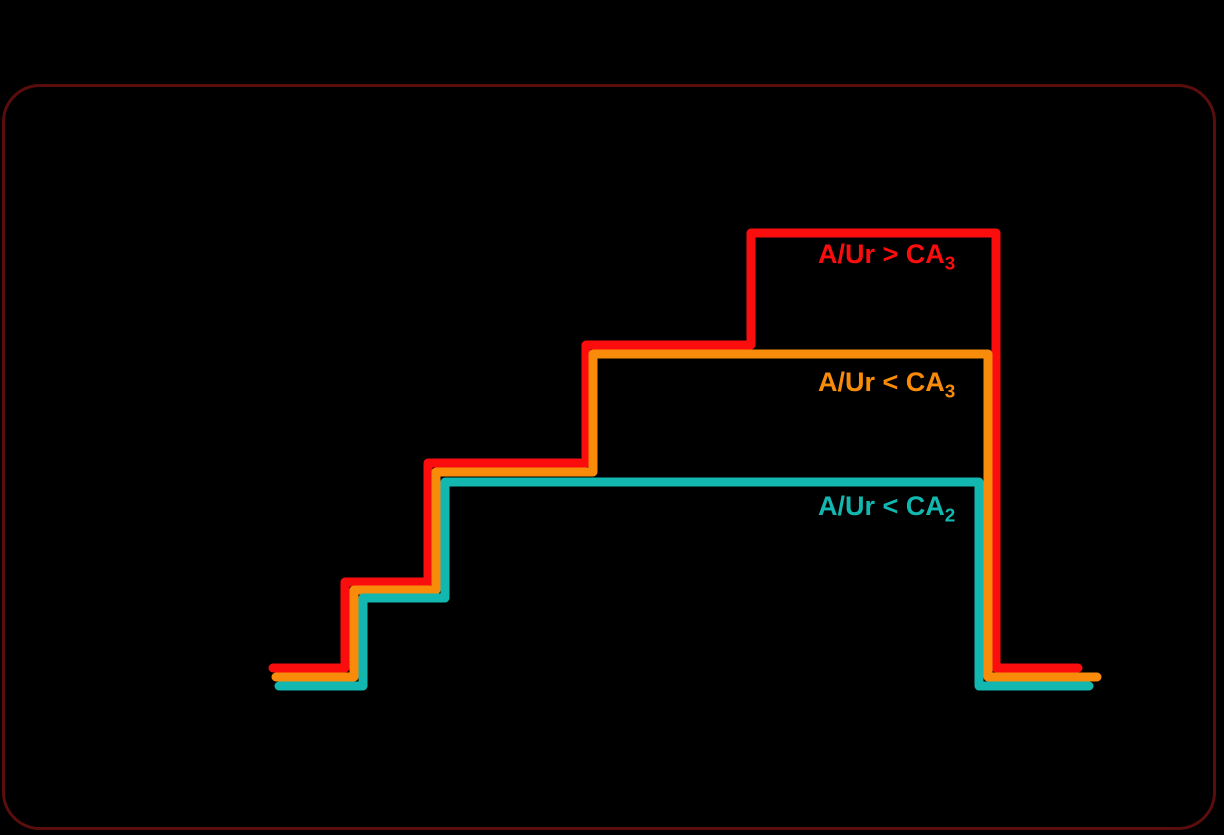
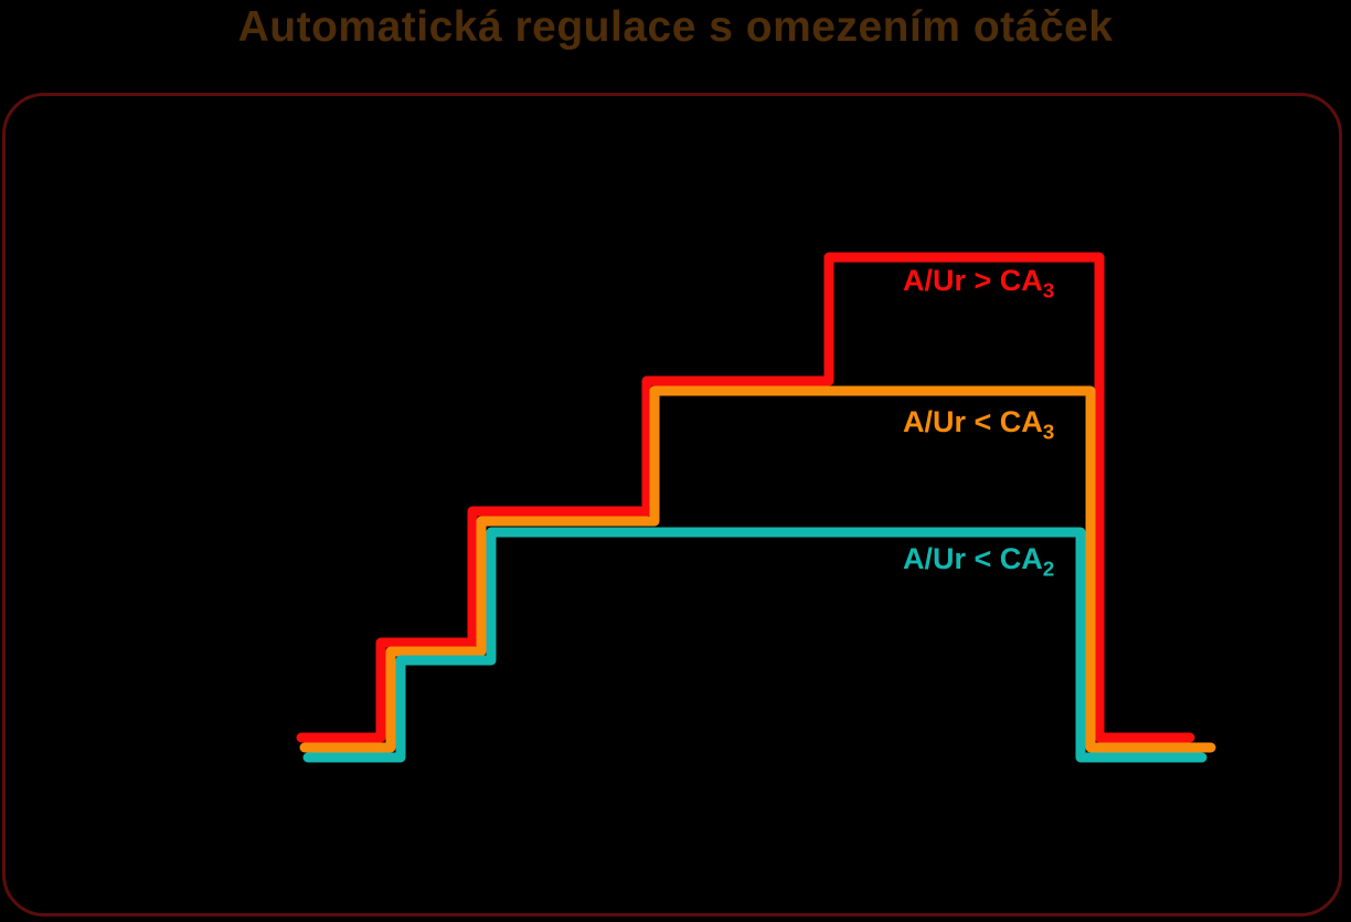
+ Automatická regulace s omezením otáček
  A/Ur > CA3
  A/Ur < CA3
  A/Ur < CA2
